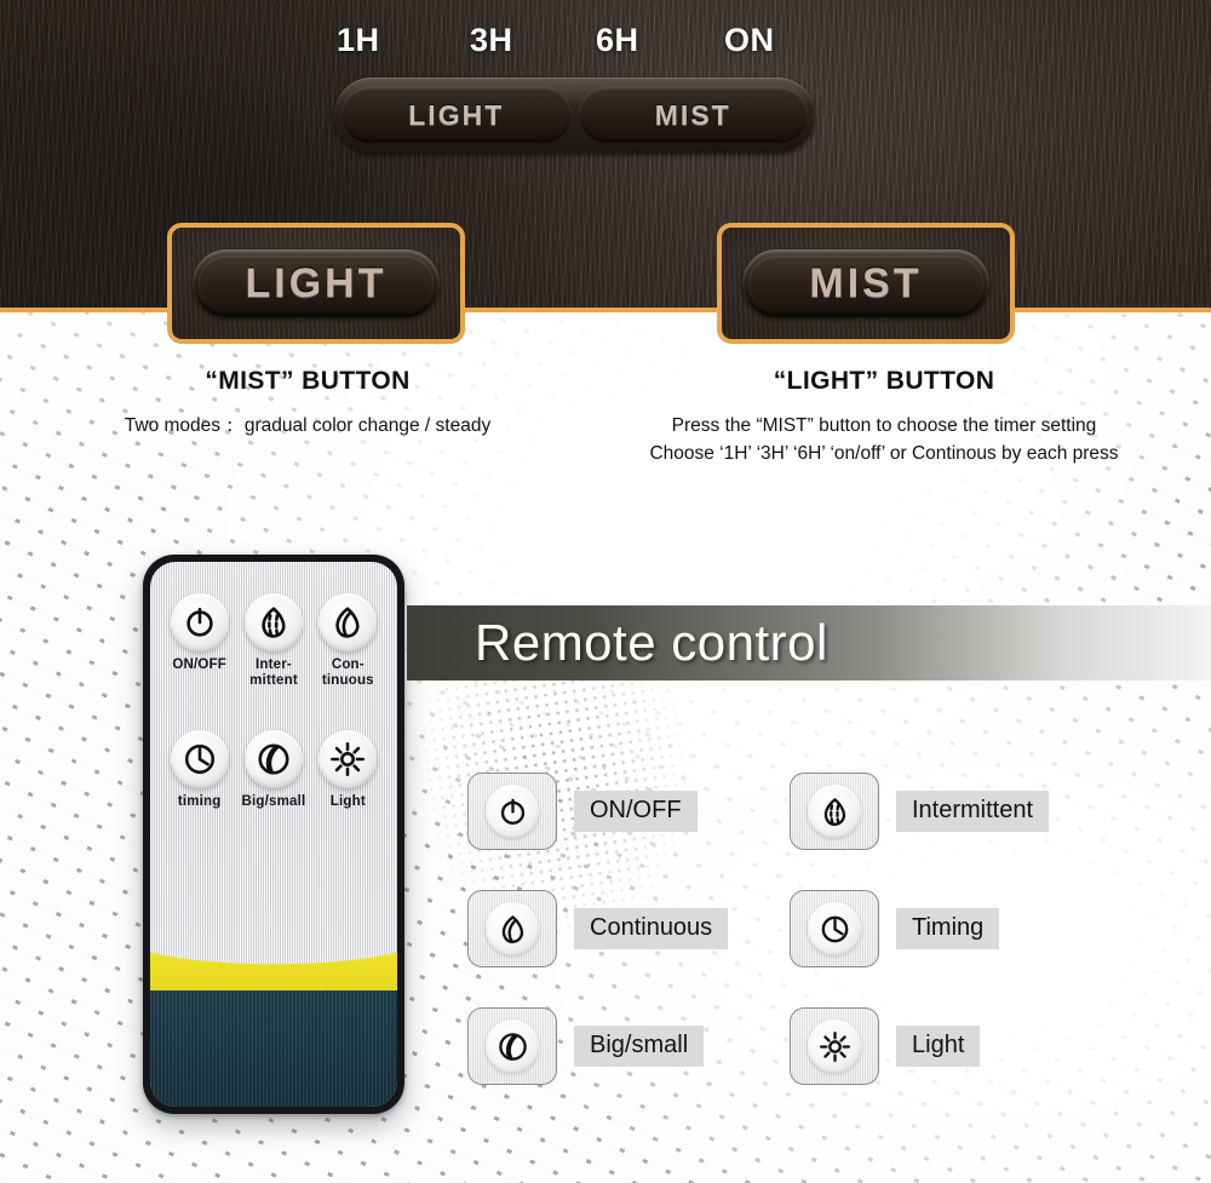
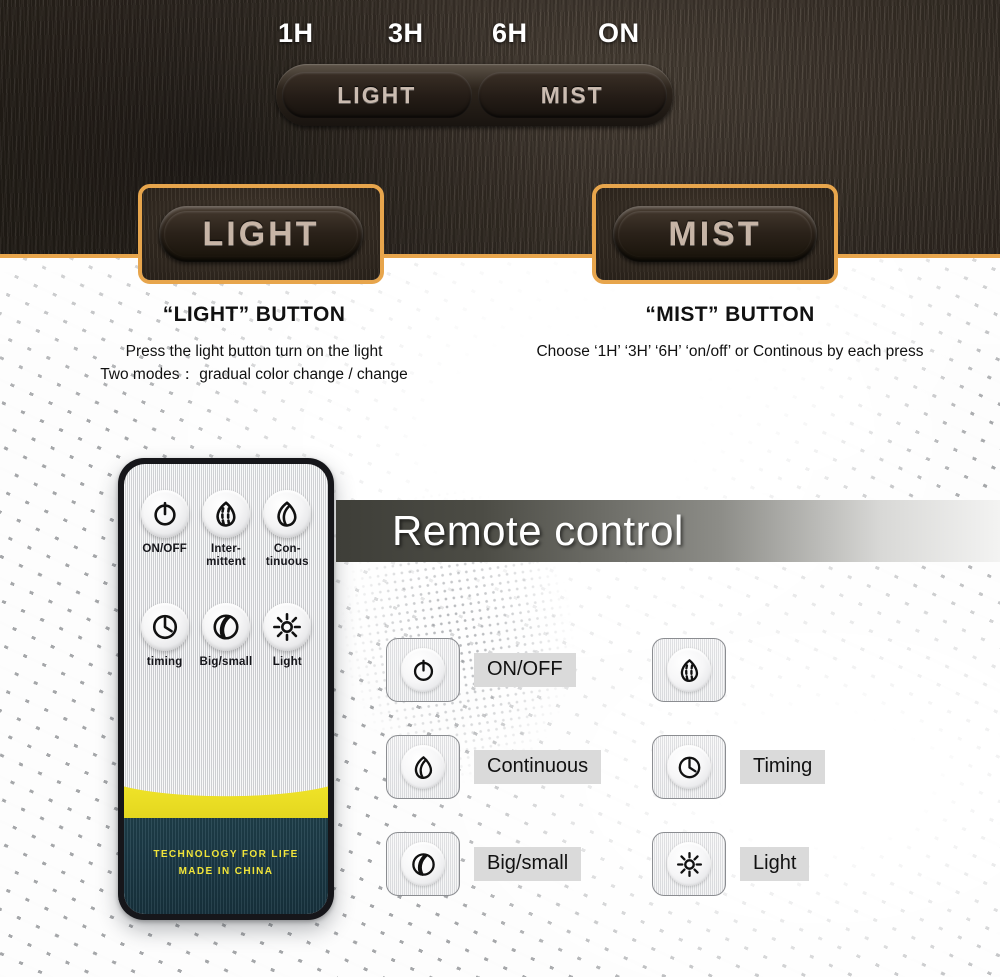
  1H
  3H
  6H
  ON
  LIGHT
  MIST
  LIGHT
  MIST
- “MIST” BUTTON
+ “LIGHT” BUTTON
+ Press the light button turn on the light
- Two modes： gradual color change / steady
+ Two modes： gradual color change / change
- “LIGHT” BUTTON
+ “MIST” BUTTON
- Press the “MIST” button to choose the timer setting
  Choose ‘1H’ ‘3H’ ‘6H’ ‘on/off’ or Continous by each press
  ON/OFF
  Inter-
  mittent
  Con-
  tinuous
  timing
  Big/small
  Light
+ TECHNOLOGY FOR LIFE
+ MADE IN CHINA
  Remote control
  ON/OFF
- Intermittent
  Continuous
  Timing
  Big/small
  Light
